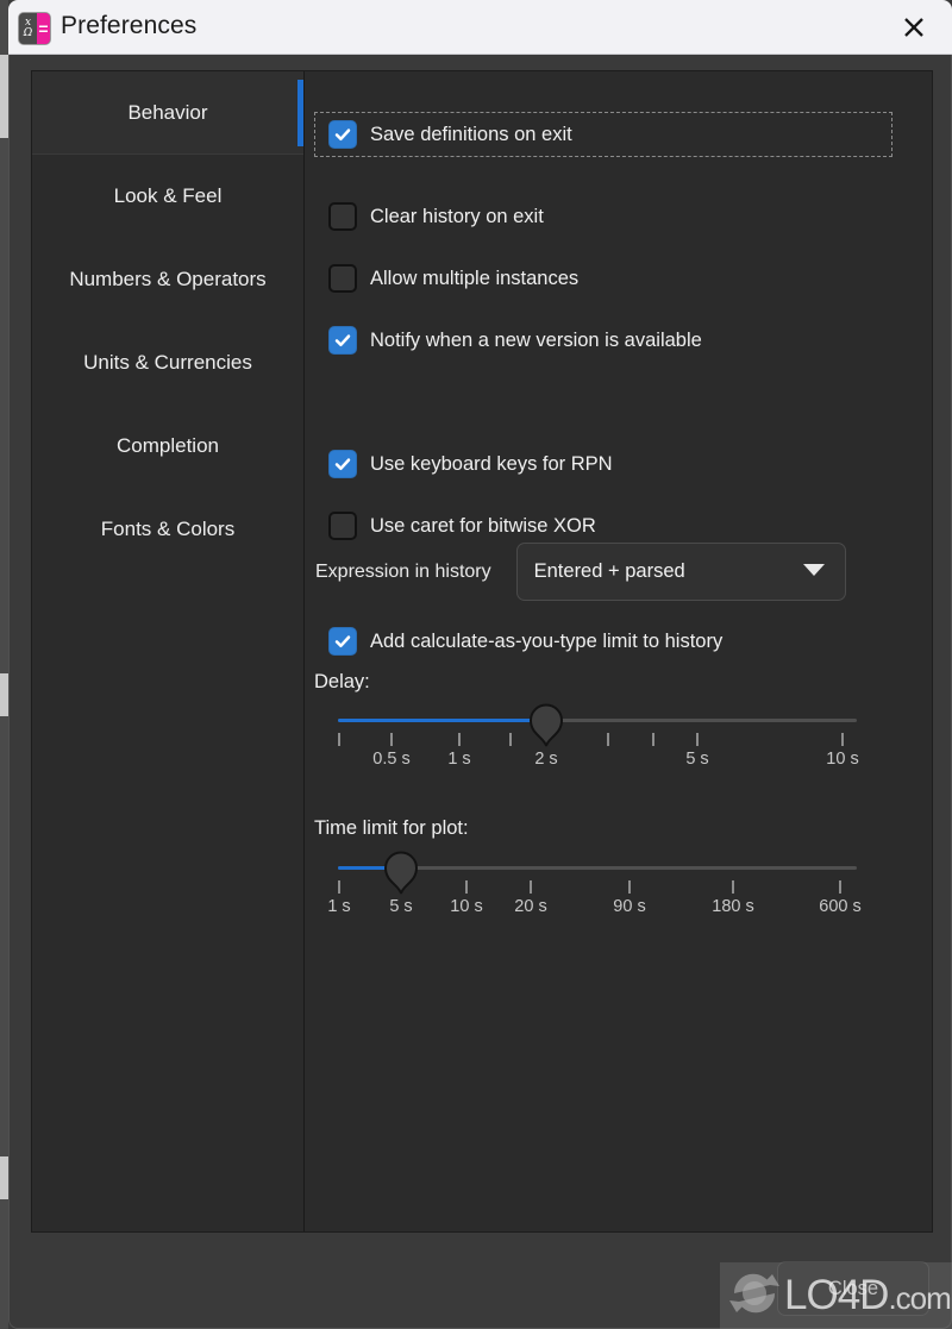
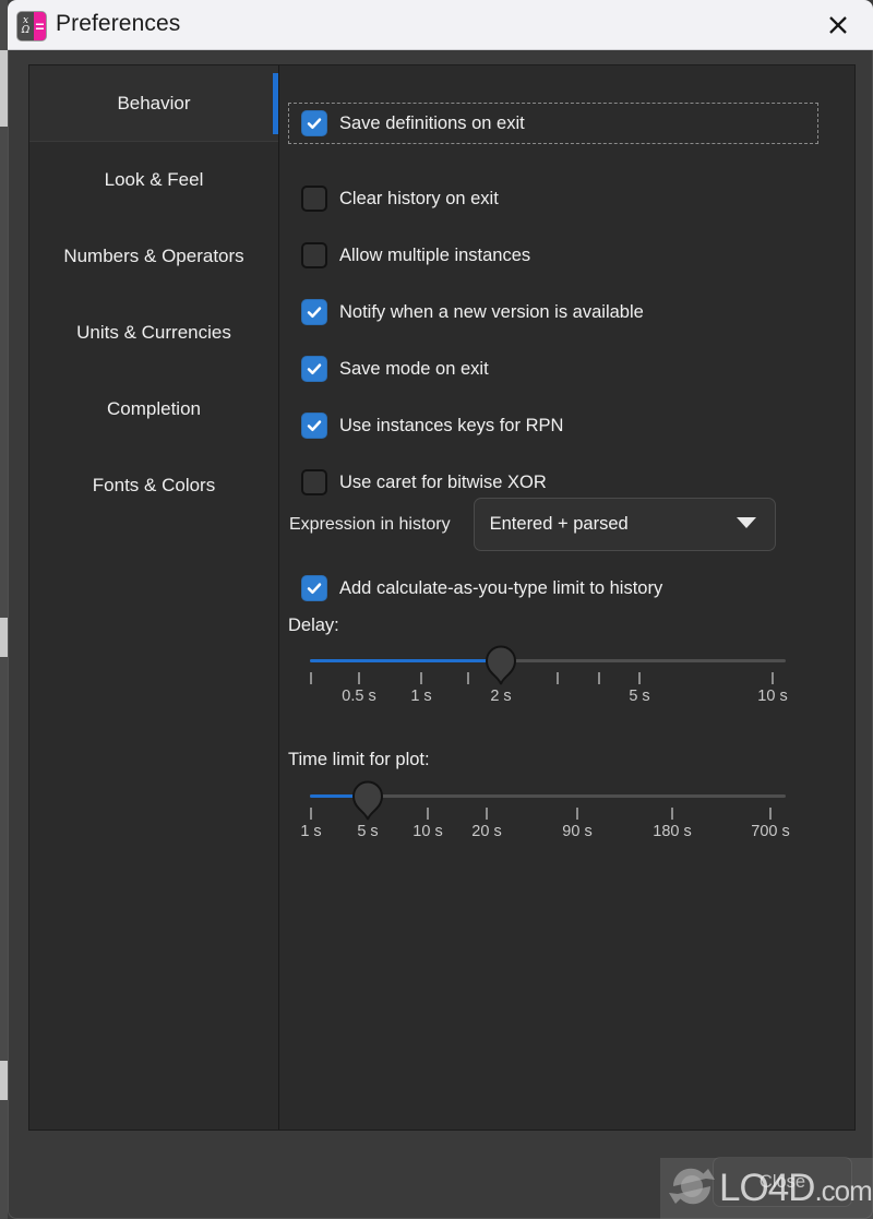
  x
  Ω
  =
  Preferences
  Behavior
  Look & Feel
  Numbers & Operators
  Units & Currencies
  Completion
  Fonts & Colors
  Save definitions on exit
  Clear history on exit
  Allow multiple instances
  Notify when a new version is available
+ Save mode on exit
- Use keyboard keys for RPN
+ Use instances keys for RPN
  Use caret for bitwise XOR
  Expression in history
  Entered + parsed
  Add calculate-as-you-type limit to history
  Delay:
  0.5 s
  1 s
  2 s
  5 s
  10 s
  Time limit for plot:
  1 s
  5 s
  10 s
  20 s
  90 s
  180 s
- 600 s
+ 700 s
  Close
  LO4D.com
